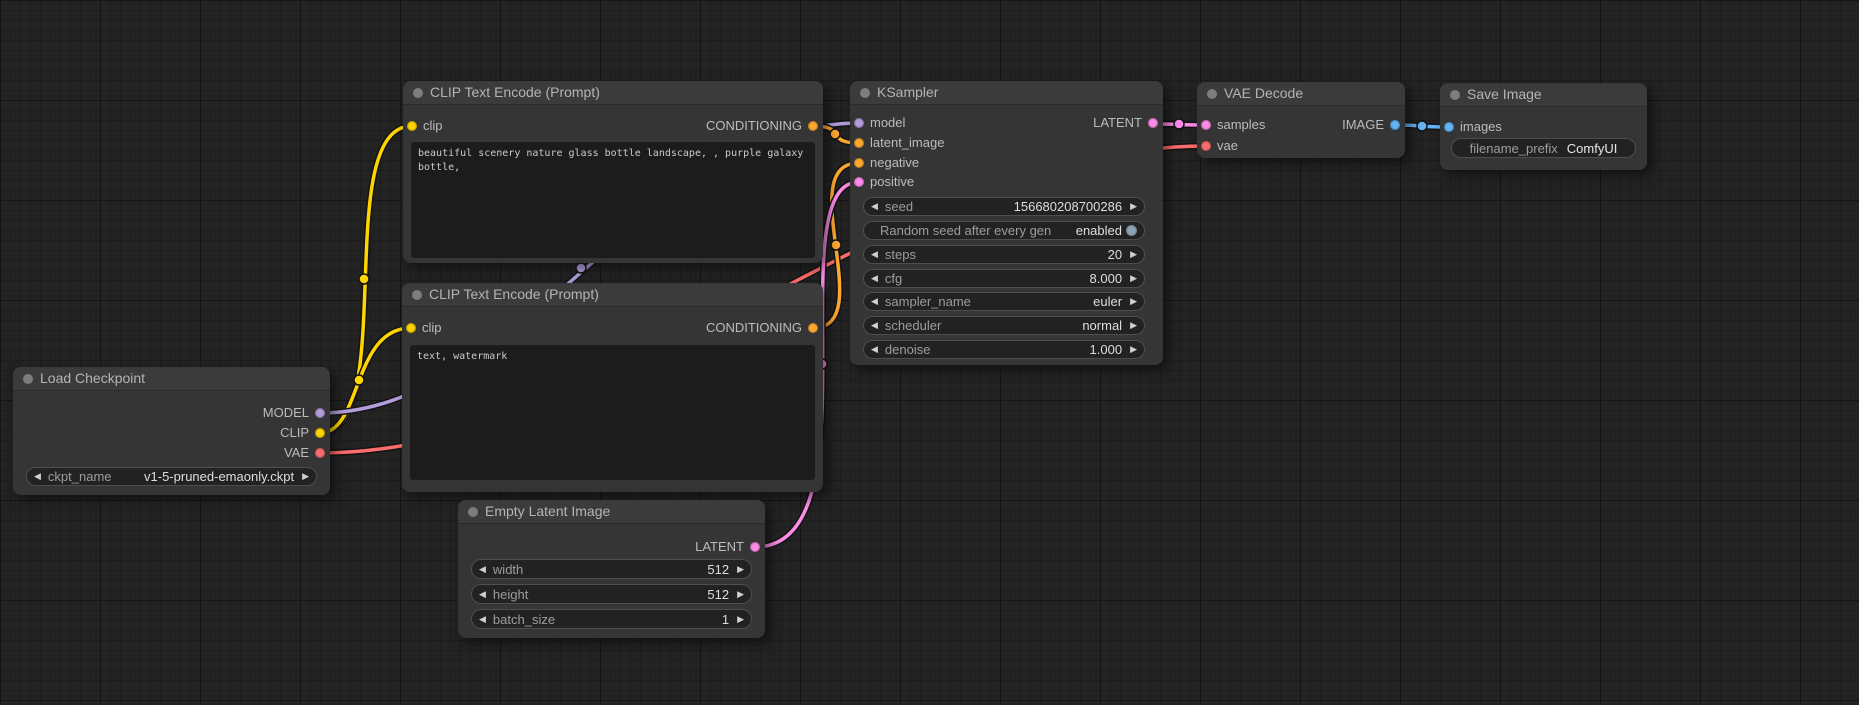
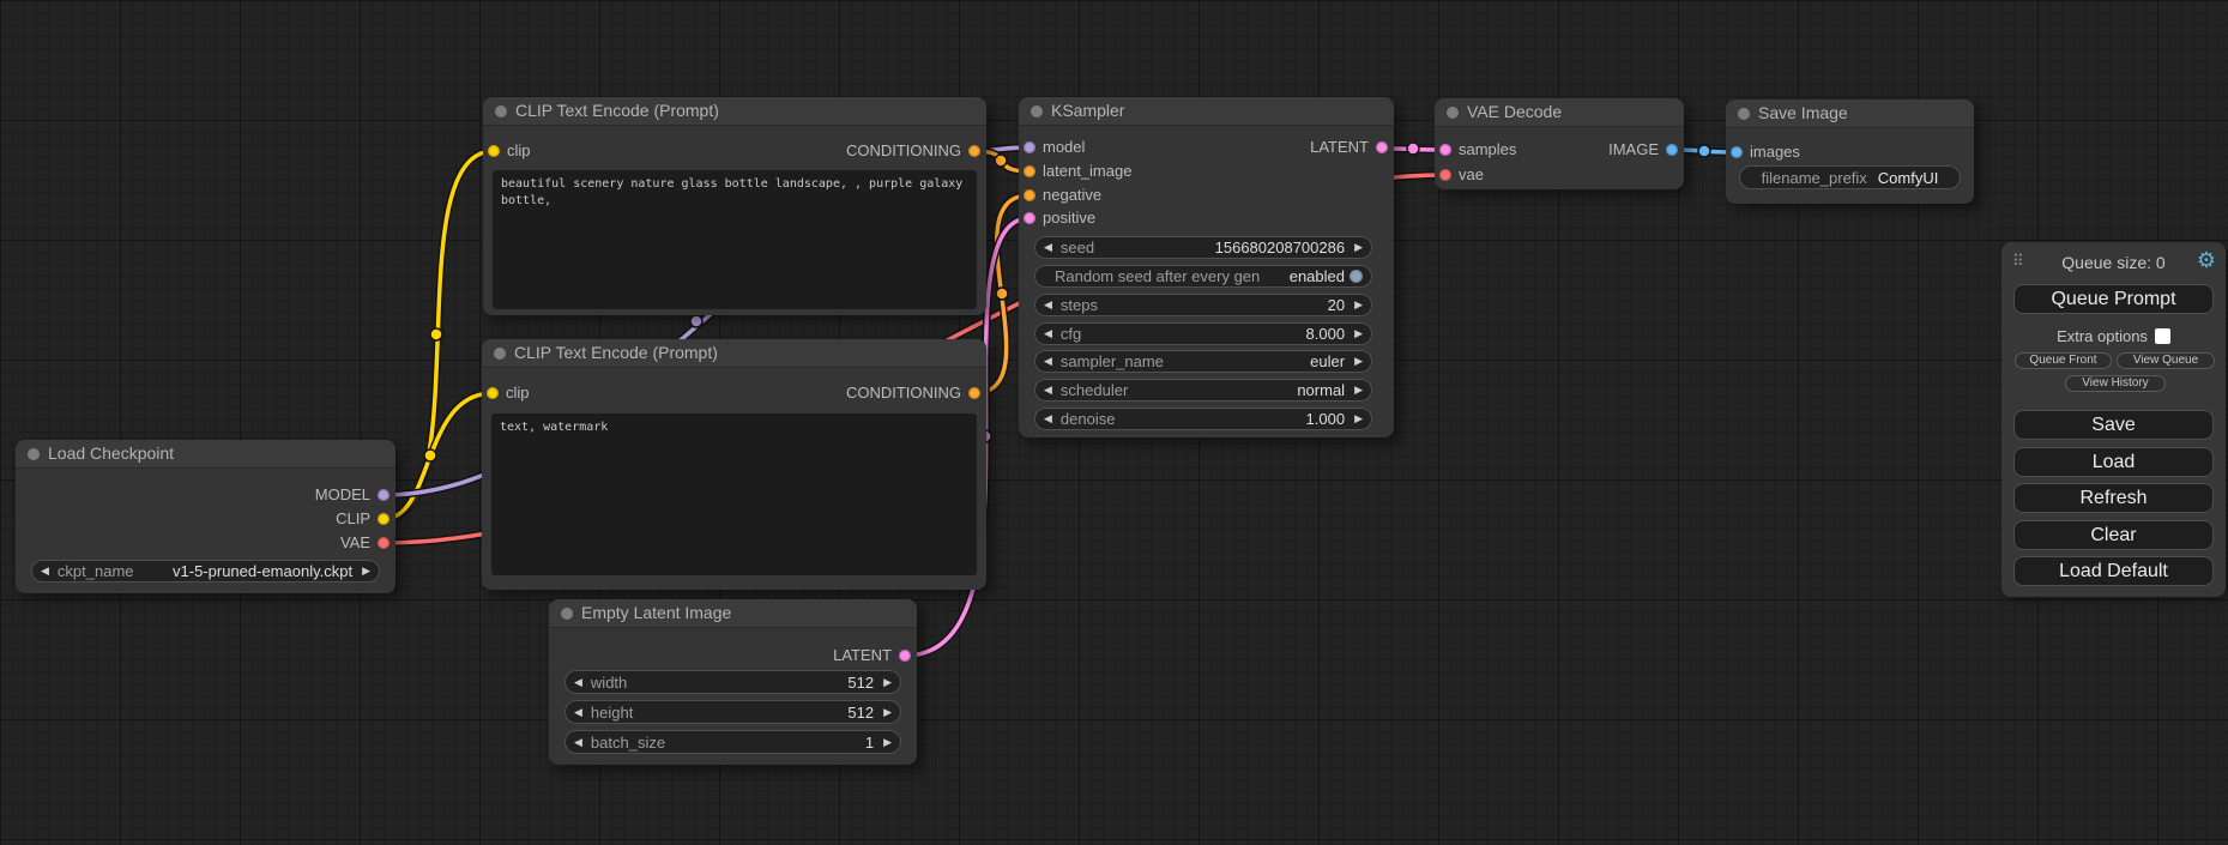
  Load Checkpoint
  MODEL
  CLIP
  VAE
  ◀
  ckpt_name
  v1-5-pruned-emaonly.ckpt
  ▶
  CLIP Text Encode (Prompt)
  clip
  CONDITIONING
  beautiful scenery nature glass bottle landscape, , purple galaxy bottle,
  CLIP Text Encode (Prompt)
  clip
  CONDITIONING
  text, watermark
  Empty Latent Image
  LATENT
  ◀
  width
  512
  ▶
  ◀
  height
  512
  ▶
  ◀
  batch_size
  1
  ▶
  KSampler
  model
  LATENT
  latent_image
  negative
  positive
  ◀
  seed
  156680208700286
  ▶
  Random seed after every gen
  enabled
  ◀
  steps
  20
  ▶
  ◀
  cfg
  8.000
  ▶
  ◀
  sampler_name
  euler
  ▶
  ◀
  scheduler
  normal
  ▶
  ◀
  denoise
  1.000
  ▶
  VAE Decode
  samples
  IMAGE
  vae
  Save Image
  images
  filename_prefix
  ComfyUI
+ ⠿
+ Queue size: 0
+ ⚙
+ Queue Prompt
+ Extra options
+ Queue Front
+ View Queue
+ View History
+ Save
+ Load
+ Refresh
+ Clear
+ Load Default
